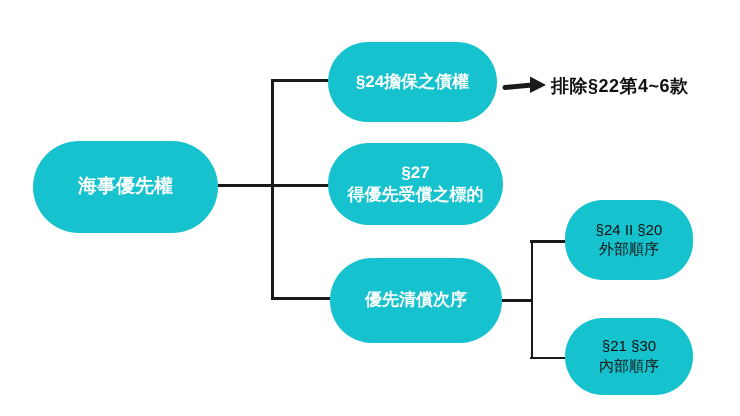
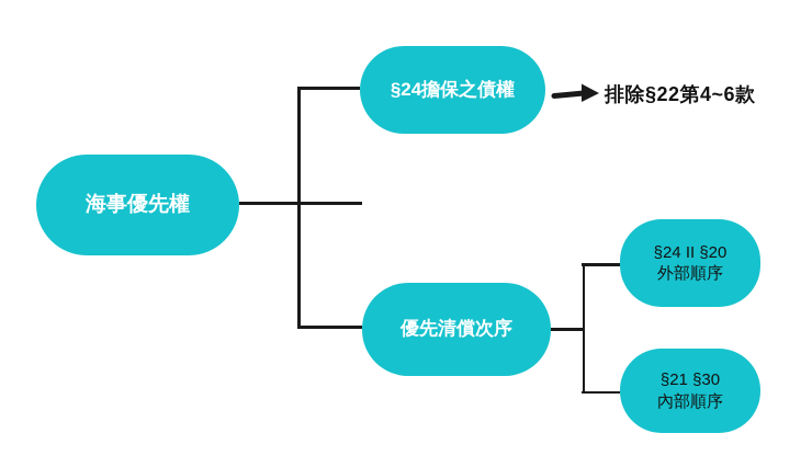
  海事優先權
  §24擔保之債權
- §27
- 得優先受償之標的
  優先清償次序
  §24 II §20
  外部順序
  §21 §30
  內部順序
  排除§22第4~6款
